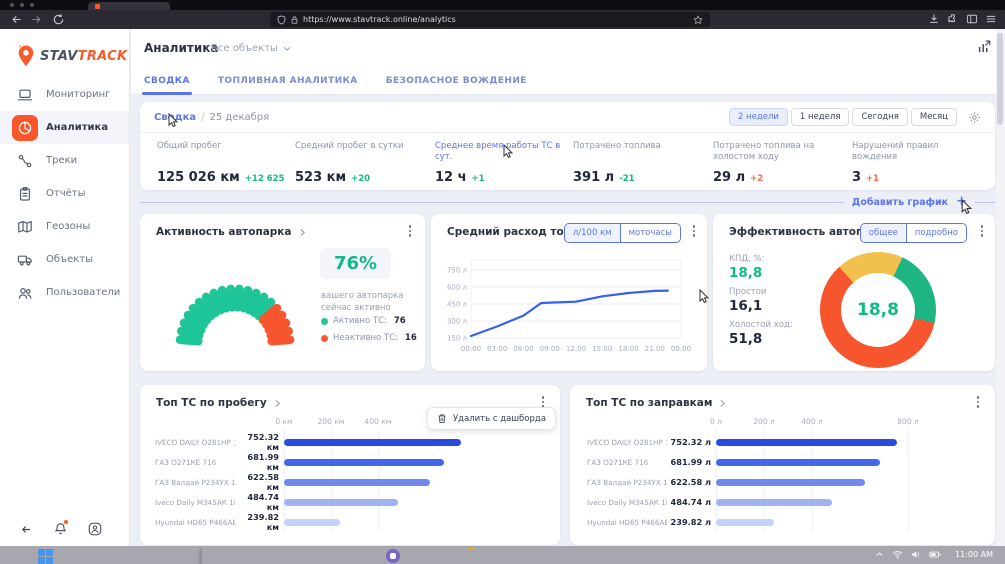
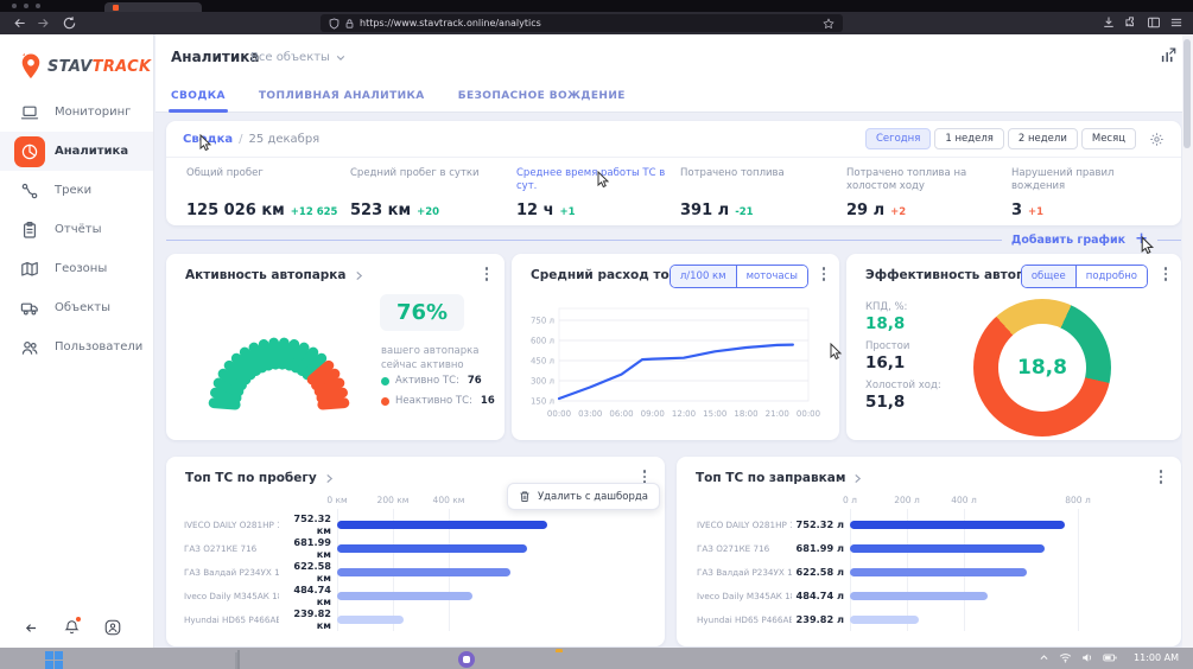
  https://www.stavtrack.online/analytics
  STAVTRACK
  Мониторинг
  Аналитика
  Треки
  Отчёты
  Геозоны
  Объекты
  Пользователи
  Аналитика
  Все объекты
  СВОДКА
  ТОПЛИВНАЯ АНАЛИТИКА
  БЕЗОПАСНОЕ ВОЖДЕНИЕ
  Свдка
  /
  25 декабря
- 2 недели
+ Сегодня
  1 неделя
- Сегодня
+ 2 недели
  Месяц
  Общий пробег
  125 026 км
  +12 625
  Средний пробег в сутки
  523 км
  +20
  Среднее время работы ТС в сут.
  12 ч
  +1
  Потрачено топлива
  391 л
  -21
  Потрачено топлива на холостом ходу
  29 л
  +2
  Нарушений правил вождения
  3
  +1
  Добавить график
  +
  Активность автопарка
  76%
  вашего автопарка
  сейчас активно
  Активно ТС:
  76
  Неактивно ТС:
  16
  Средний расход то
  л/100 км
  моточасы
  750 л
  600 л
  450 л
  300 л
  150 л
  00:00
  03:00
  06:00
  09:00
  12:00
  15:00
  18:00
  21:00
  00:00
  Эффективность автоп
  общее
  подробно
  КПД, %:
  18,8
  Простои
  16,1
  Холостой ход:
  51,8
  18,8
  Топ ТС по пробегу
  Удалить с дашборда
  0 км
  200 км
  400 км
  IVECO DAILY О281НР
  752.32 км
  ГАЗ О271КЕ 716
  681.99 км
  ГАЗ Валдай Р234УХ 1
  622.58 км
  Iveco Daily М345АК 1
  484.74 км
  Hyundai HD65 Р466АВ
  239.82 км
  Топ ТС по заправкам
  0 л
  200 л
  400 л
  800 л
  IVECO DAILY О281НР
  752.32 л
  ГАЗ О271КЕ 716
  681.99 л
  ГАЗ Валдай Р234УХ 1
  622.58 л
  Iveco Daily М345АК 1
  484.74 л
  Hyundai HD65 Р466АВ
  239.82 л
  11:00 AM
